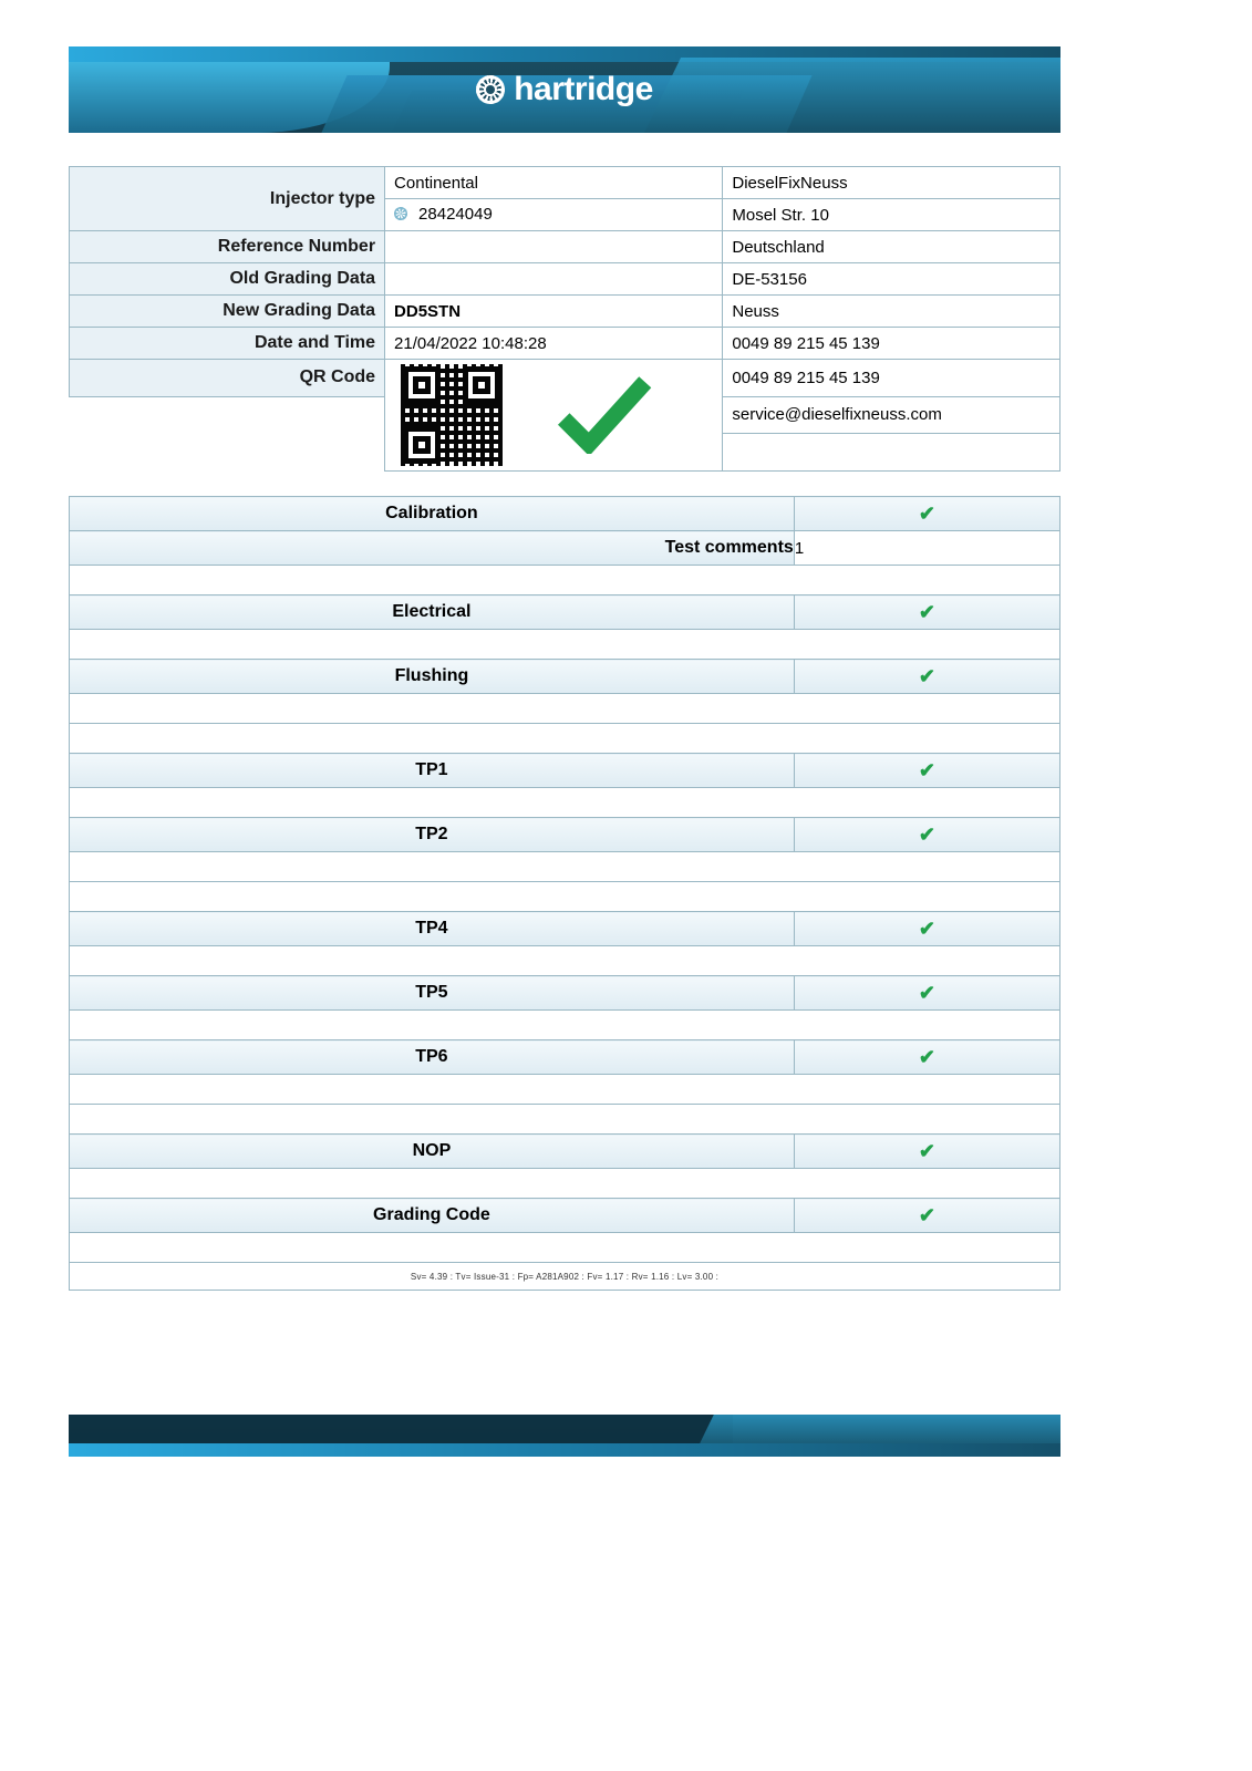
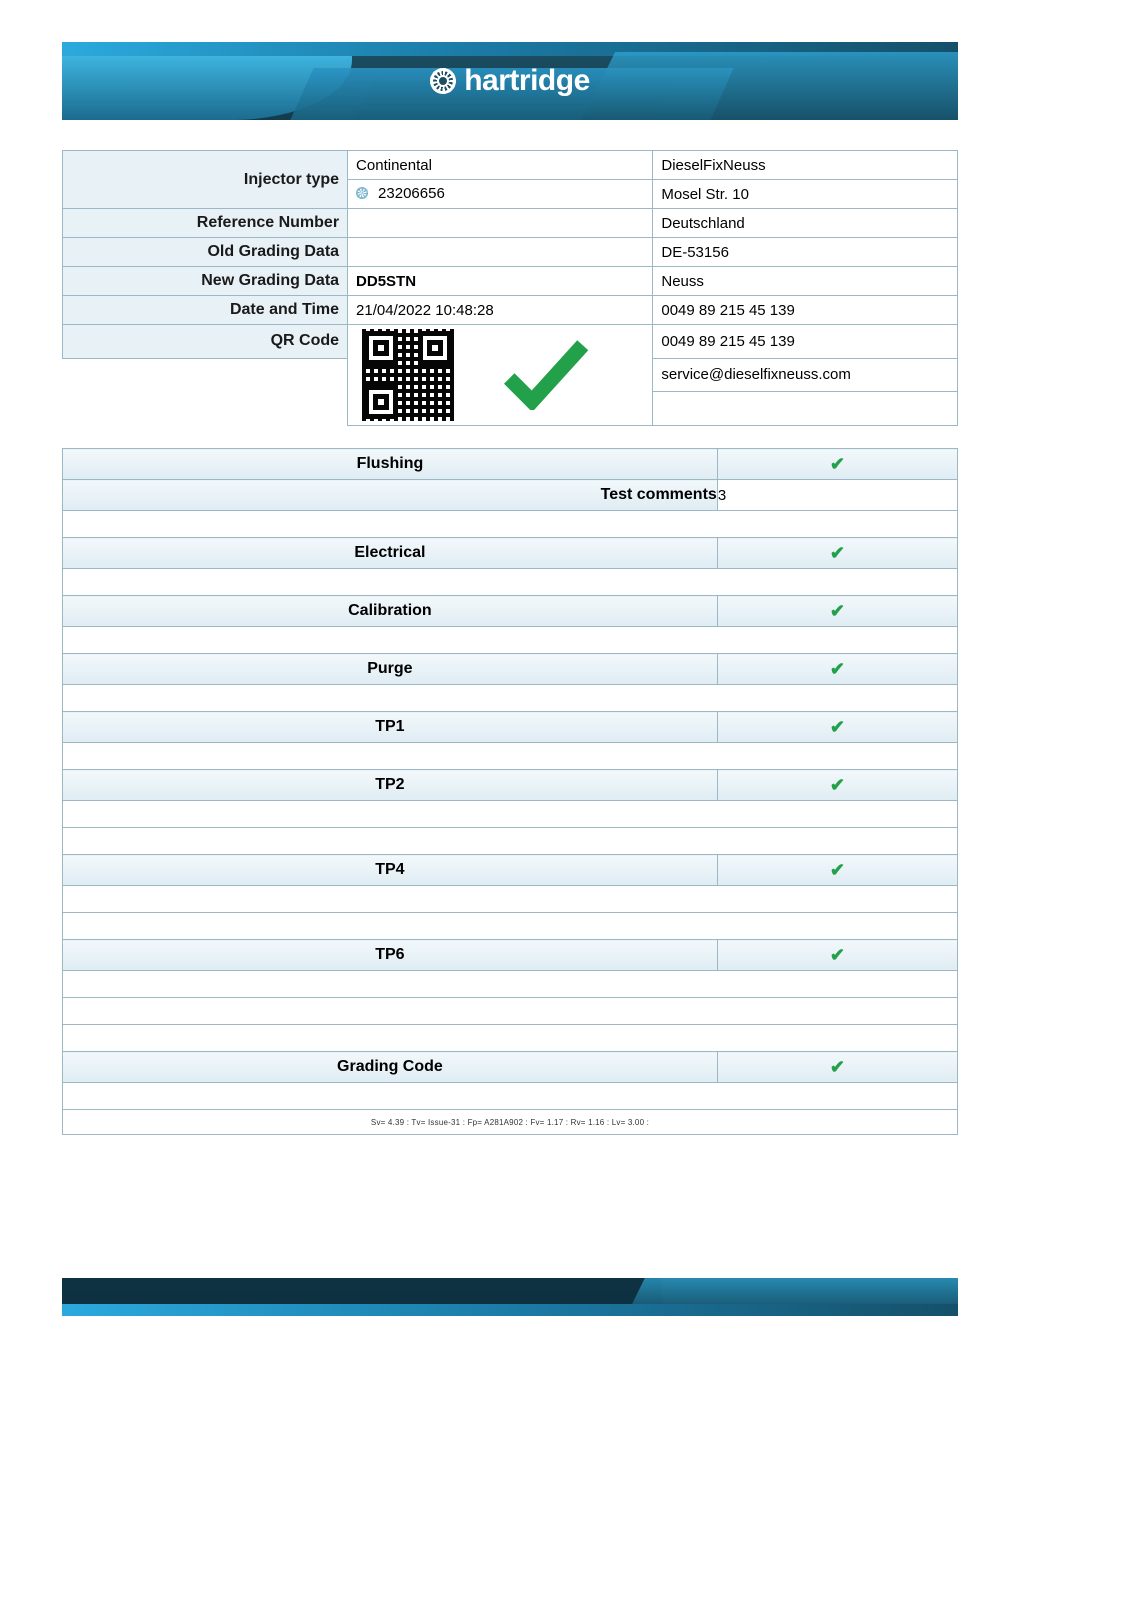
  hartridge
  Injector type	Continental	DieselFixNeuss
- 28424049	Mosel Str. 10
+ 23206656	Mosel Str. 10
  Reference Number		Deutschland
  Old Grading Data		DE-53156
  New Grading Data	DD5STN	Neuss
  Date and Time	21/04/2022 10:48:28	0049 89 215 45 139
  QR Code		0049 89 215 45 139
  	service@dieselfixneuss.com
- Calibration	✔
+ Flushing	✔
- Test comments	1
+ Test comments	3
  Electrical	✔
- Flushing	✔
+ Calibration	✔
+ Purge	✔
  TP1	✔
  TP2	✔
  TP4	✔
- TP5	✔
  TP6	✔
- NOP	✔
  Grading Code	✔
  Sv= 4.39 : Tv= Issue-31 : Fp= A281A902 : Fv= 1.17 : Rv= 1.16 : Lv= 3.00 :
